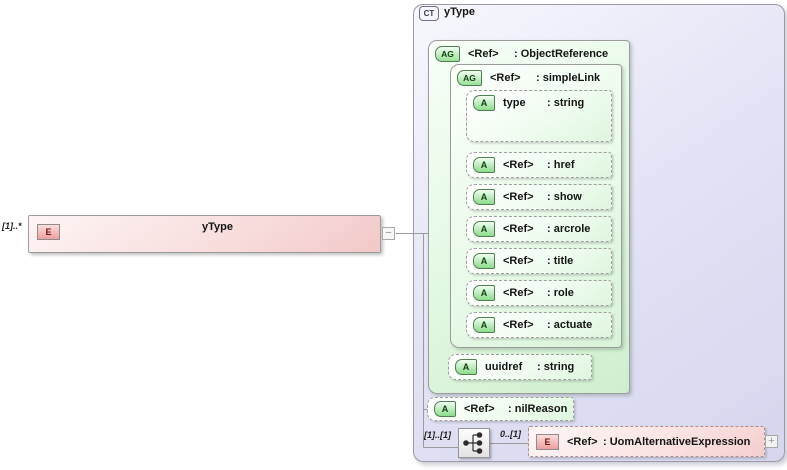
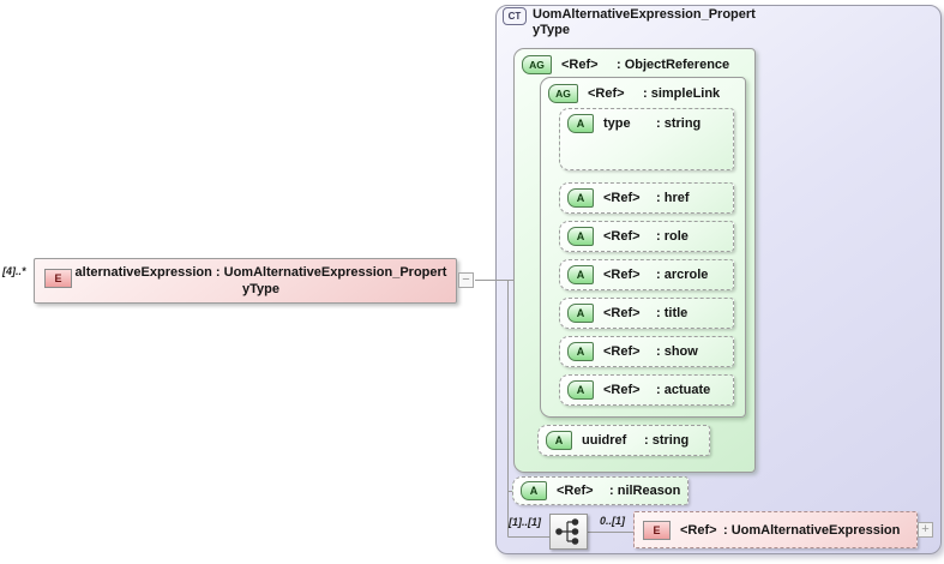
- [1]..*
+ [4]..*
  E
+ alternativeExpression : UomAlternativeExpression_Propert
  yType
  −
  CT
+ UomAlternativeExpression_Propert
  yType
  AG
  <Ref>
  : ObjectReference
  AG
  <Ref>
  : simpleLink
  A
  type
  : string
  A
  <Ref>
  : href
  A
  <Ref>
- : show
+ : role
  A
  <Ref>
  : arcrole
  A
  <Ref>
  : title
  A
  <Ref>
- : role
+ : show
  A
  <Ref>
  : actuate
  A
  uuidref
  : string
  A
  <Ref>
  : nilReason
  [1]..[1]
  0..[1]
  E
  <Ref>
  : UomAlternativeExpression
  +
